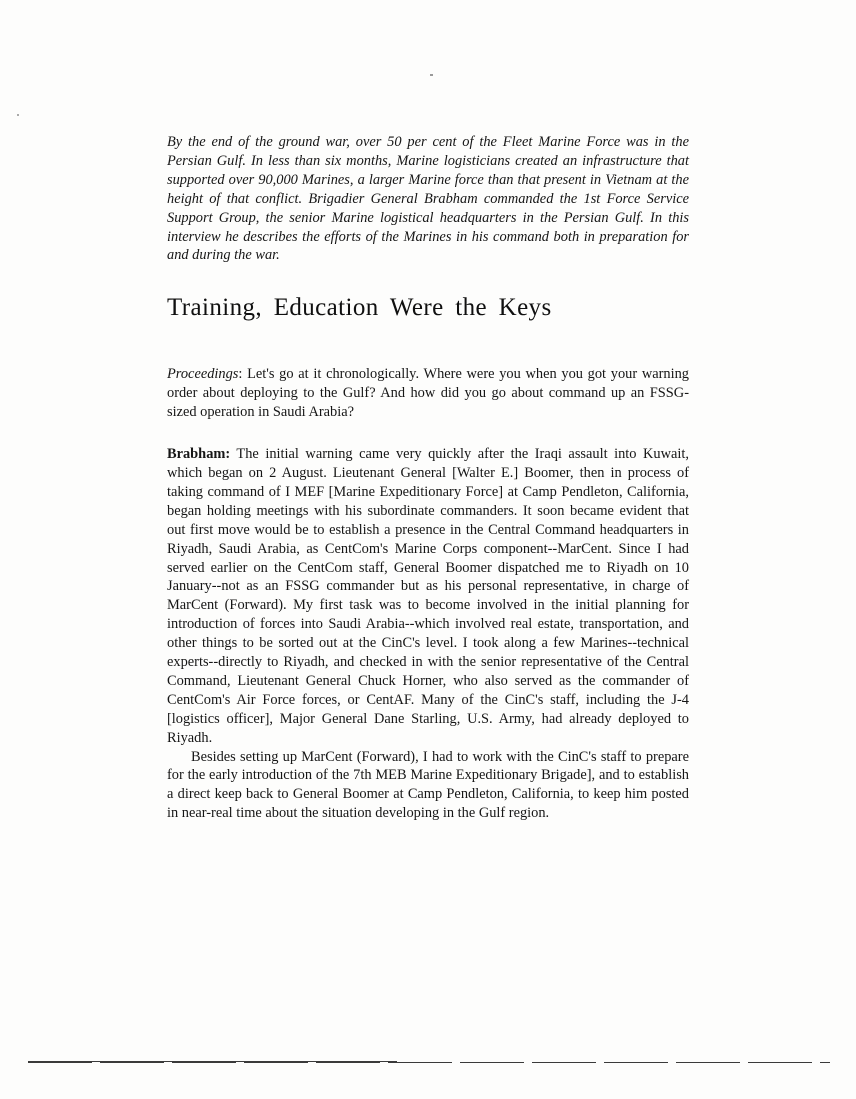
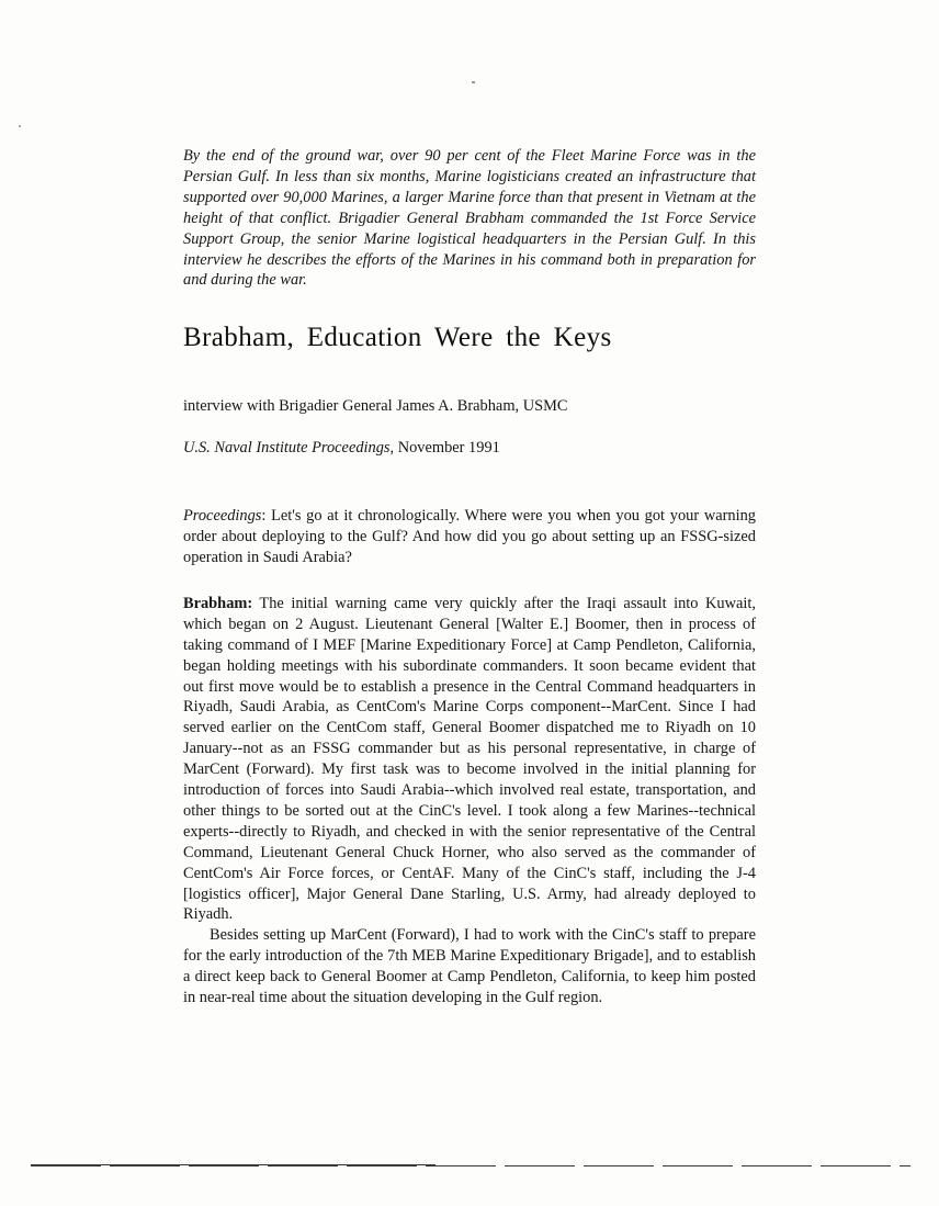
- By the end of the ground war, over 50 per cent of the Fleet Marine Force was in the Persian Gulf. In less than six months, Marine logisticians created an infrastructure that supported over 90,000 Marines, a larger Marine force than that present in Vietnam at the height of that conflict. Brigadier General Brabham commanded the 1st Force Service Support Group, the senior Marine logistical headquarters in the Persian Gulf. In this interview he describes the efforts of the Marines in his command both in preparation for and during the war.
+ By the end of the ground war, over 90 per cent of the Fleet Marine Force was in the Persian Gulf. In less than six months, Marine logisticians created an infrastructure that supported over 90,000 Marines, a larger Marine force than that present in Vietnam at the height of that conflict. Brigadier General Brabham commanded the 1st Force Service Support Group, the senior Marine logistical headquarters in the Persian Gulf. In this interview he describes the efforts of the Marines in his command both in preparation for and during the war.
- Training, Education Were the Keys
+ Brabham, Education Were the Keys
+ interview with Brigadier General James A. Brabham, USMC
+ U.S. Naval Institute Proceedings, November 1991
- Proceedings: Let's go at it chronologically. Where were you when you got your warning order about deploying to the Gulf? And how did you go about command up an FSSG-sized operation in Saudi Arabia?
+ Proceedings: Let's go at it chronologically. Where were you when you got your warning order about deploying to the Gulf? And how did you go about setting up an FSSG-sized operation in Saudi Arabia?
  Brabham: The initial warning came very quickly after the Iraqi assault into Kuwait, which began on 2 August. Lieutenant General [Walter E.] Boomer, then in process of taking command of I MEF [Marine Expeditionary Force] at Camp Pendleton, California, began holding meetings with his subordinate commanders. It soon became evident that out first move would be to establish a presence in the Central Command headquarters in Riyadh, Saudi Arabia, as CentCom's Marine Corps component--MarCent. Since I had served earlier on the CentCom staff, General Boomer dispatched me to Riyadh on 10 January--not as an FSSG commander but as his personal representative, in charge of MarCent (Forward). My first task was to become involved in the initial planning for introduction of forces into Saudi Arabia--which involved real estate, transportation, and other things to be sorted out at the CinC's level. I took along a few Marines--technical experts--directly to Riyadh, and checked in with the senior representative of the Central Command, Lieutenant General Chuck Horner, who also served as the commander of CentCom's Air Force forces, or CentAF. Many of the CinC's staff, including the J-4 [logistics officer], Major General Dane Starling, U.S. Army, had already deployed to Riyadh.
  Besides setting up MarCent (Forward), I had to work with the CinC's staff to prepare for the early introduction of the 7th MEB Marine Expeditionary Brigade], and to establish a direct keep back to General Boomer at Camp Pendleton, California, to keep him posted in near-real time about the situation developing in the Gulf region.
